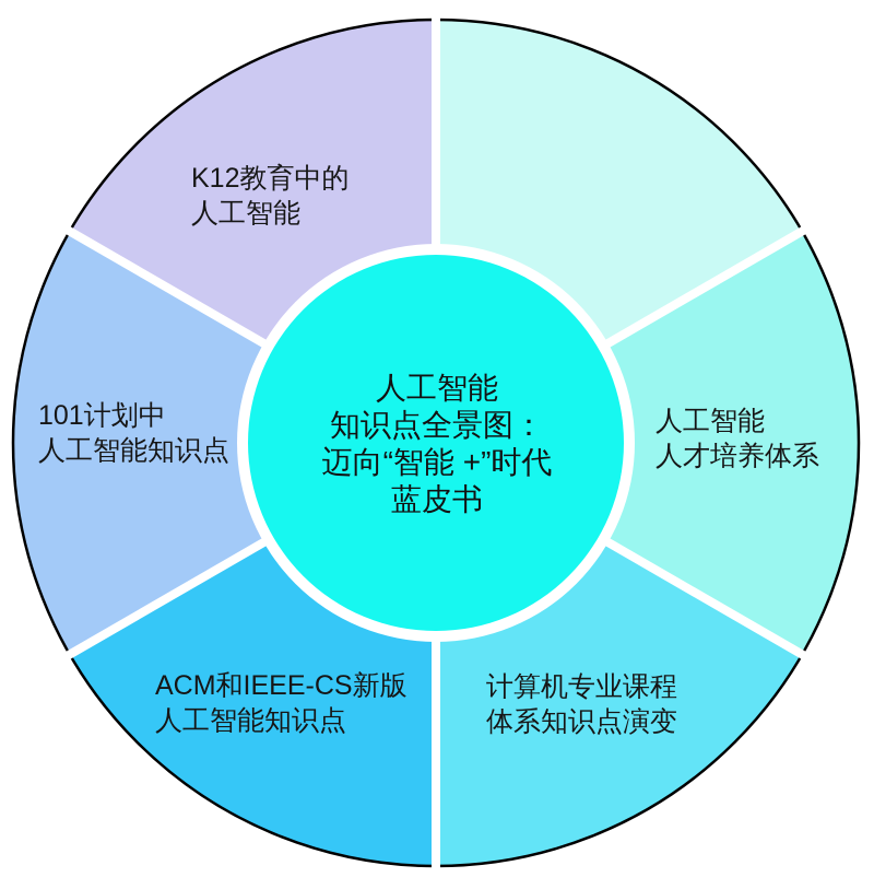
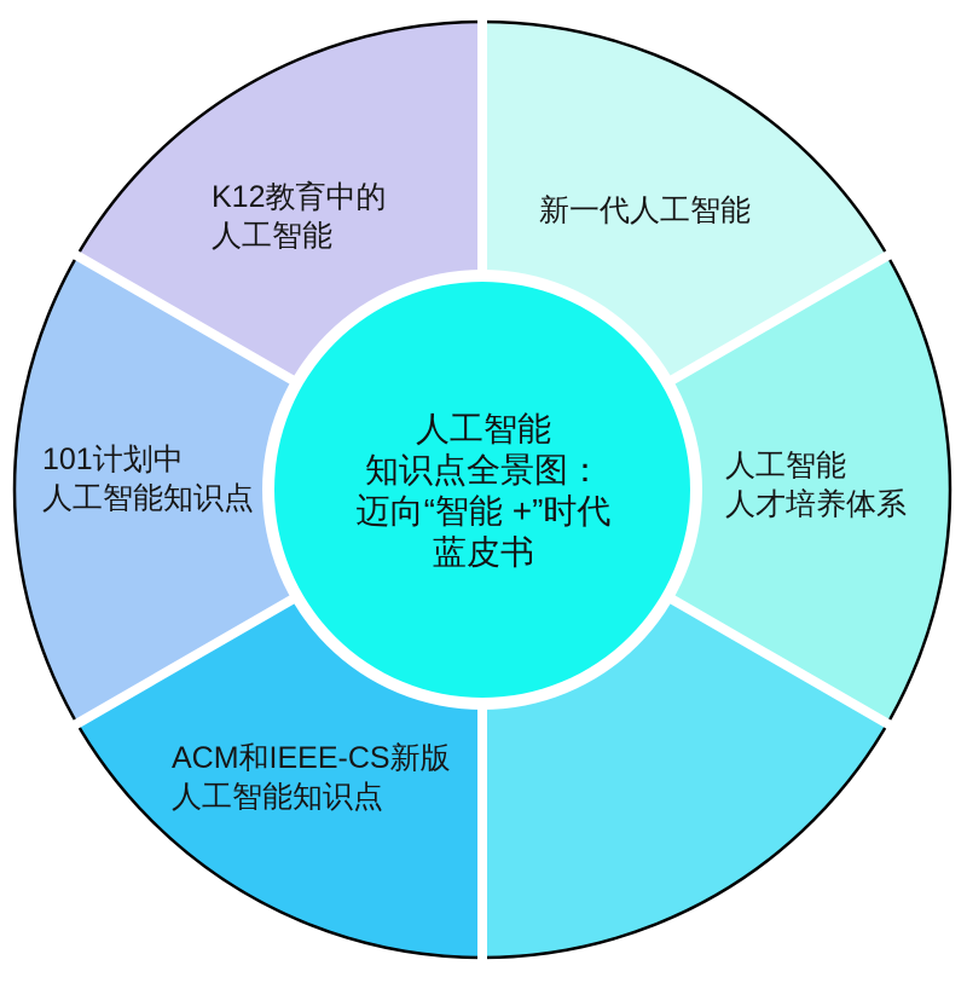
+ 新一代人工智能
  K12教育中的
  人工智能
  101计划中
  人工智能知识点
  ACM和IEEE-CS新版
  人工智能知识点
- 计算机专业课程
- 体系知识点演变
  人工智能
  人才培养体系
  人工智能
  知识点全景图：
  迈向“智能 +”时代
  蓝皮书
